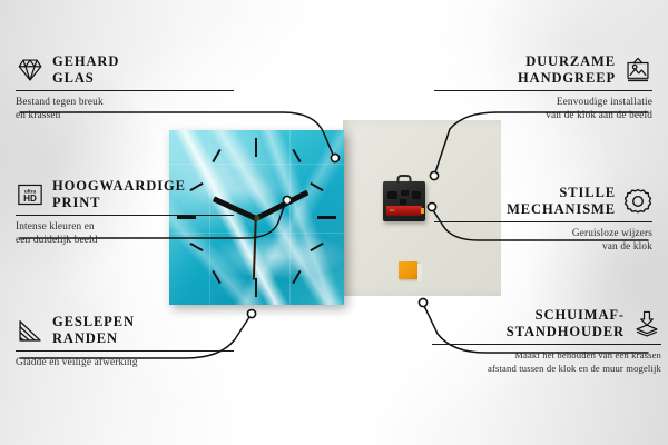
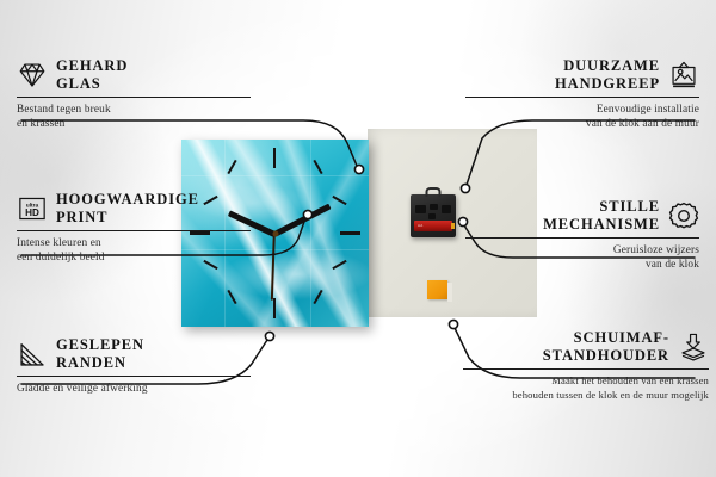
  GEHARD
  GLAS
  Bestand tegen breuk
  en krassen
  HD
  HOOGWAARDIGE
  PRINT
  Intense kleuren en
  een duidelijk beeld
  GESLEPEN
  RANDEN
  Gladde en veilige afwerking
  DUURZAME
  HANDGREEP
  Eenvoudige installatie
- van de klok aan de beeld
+ van de klok aan de muur
  STILLE
  MECHANISME
  Geruisloze wijzers
  van de klok
  SCHUIMAF-
  STANDHOUDER
  Maakt het behouden van een krassen
- afstand tussen de klok en de muur mogelijk
+ behouden tussen de klok en de muur mogelijk
